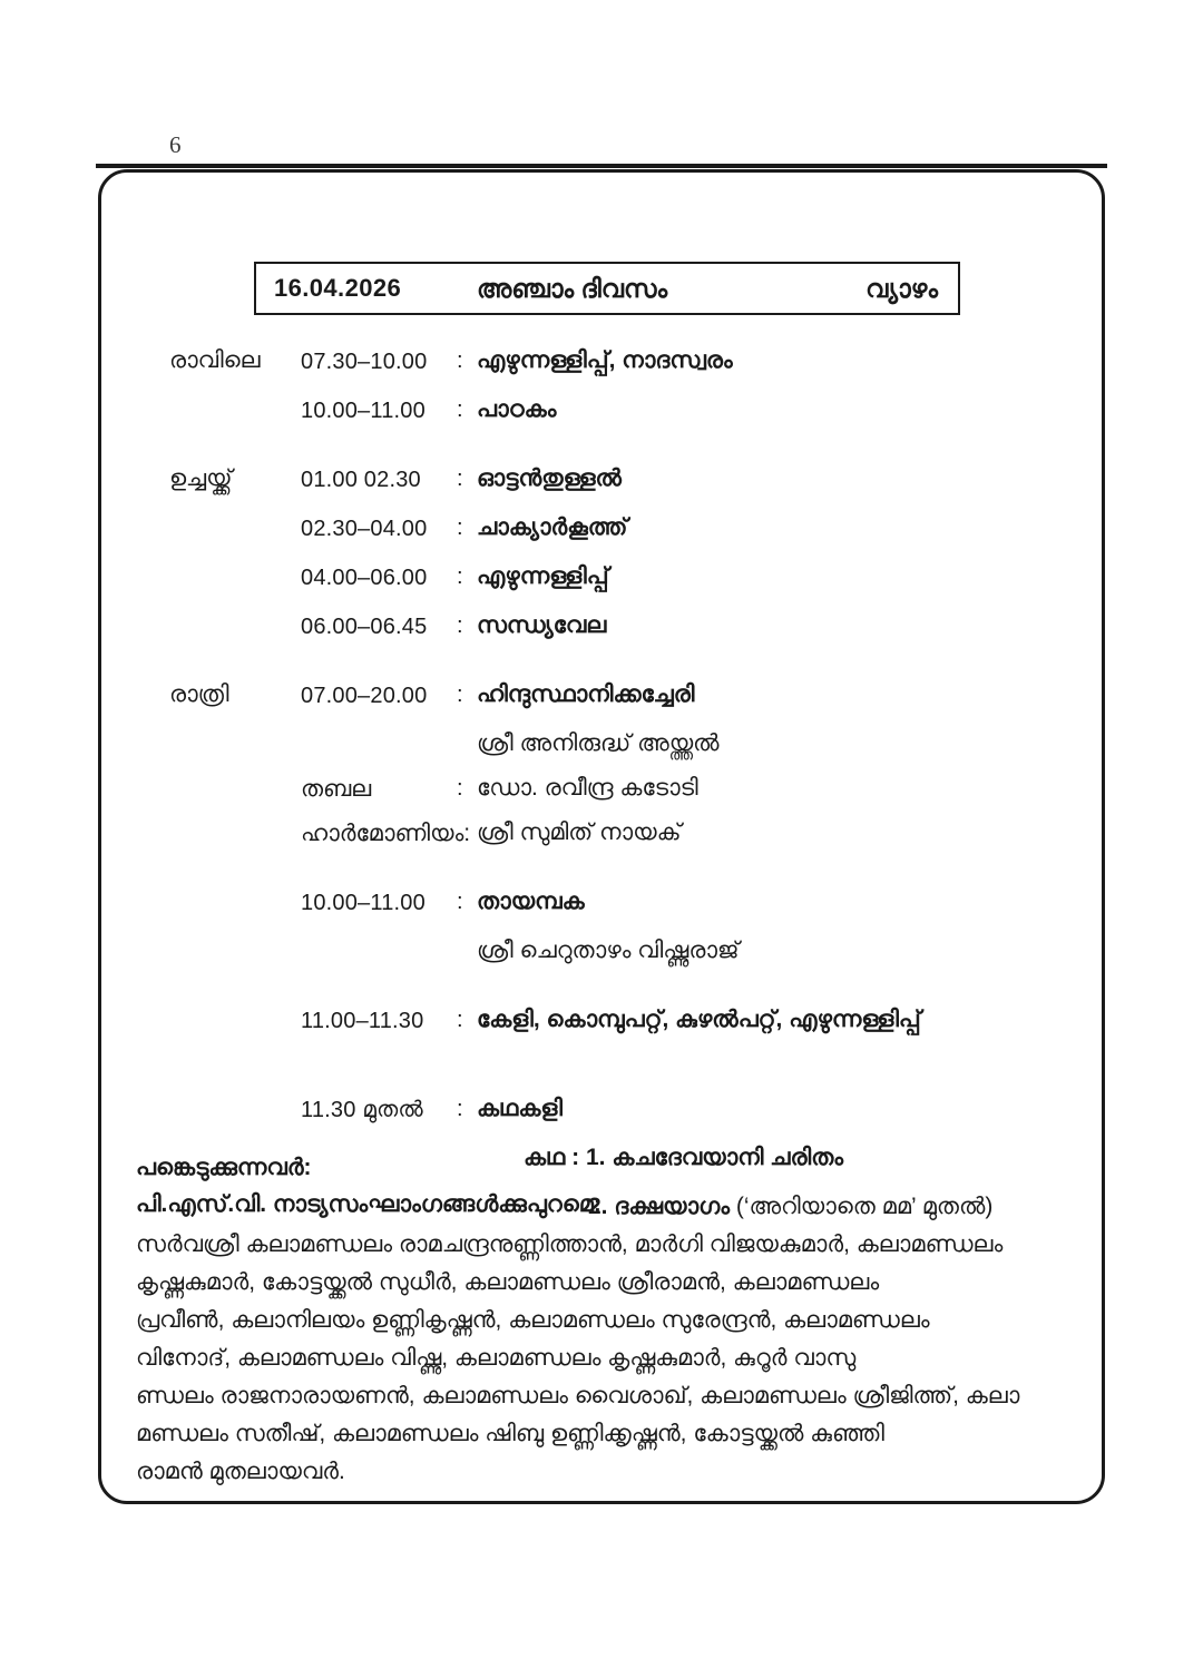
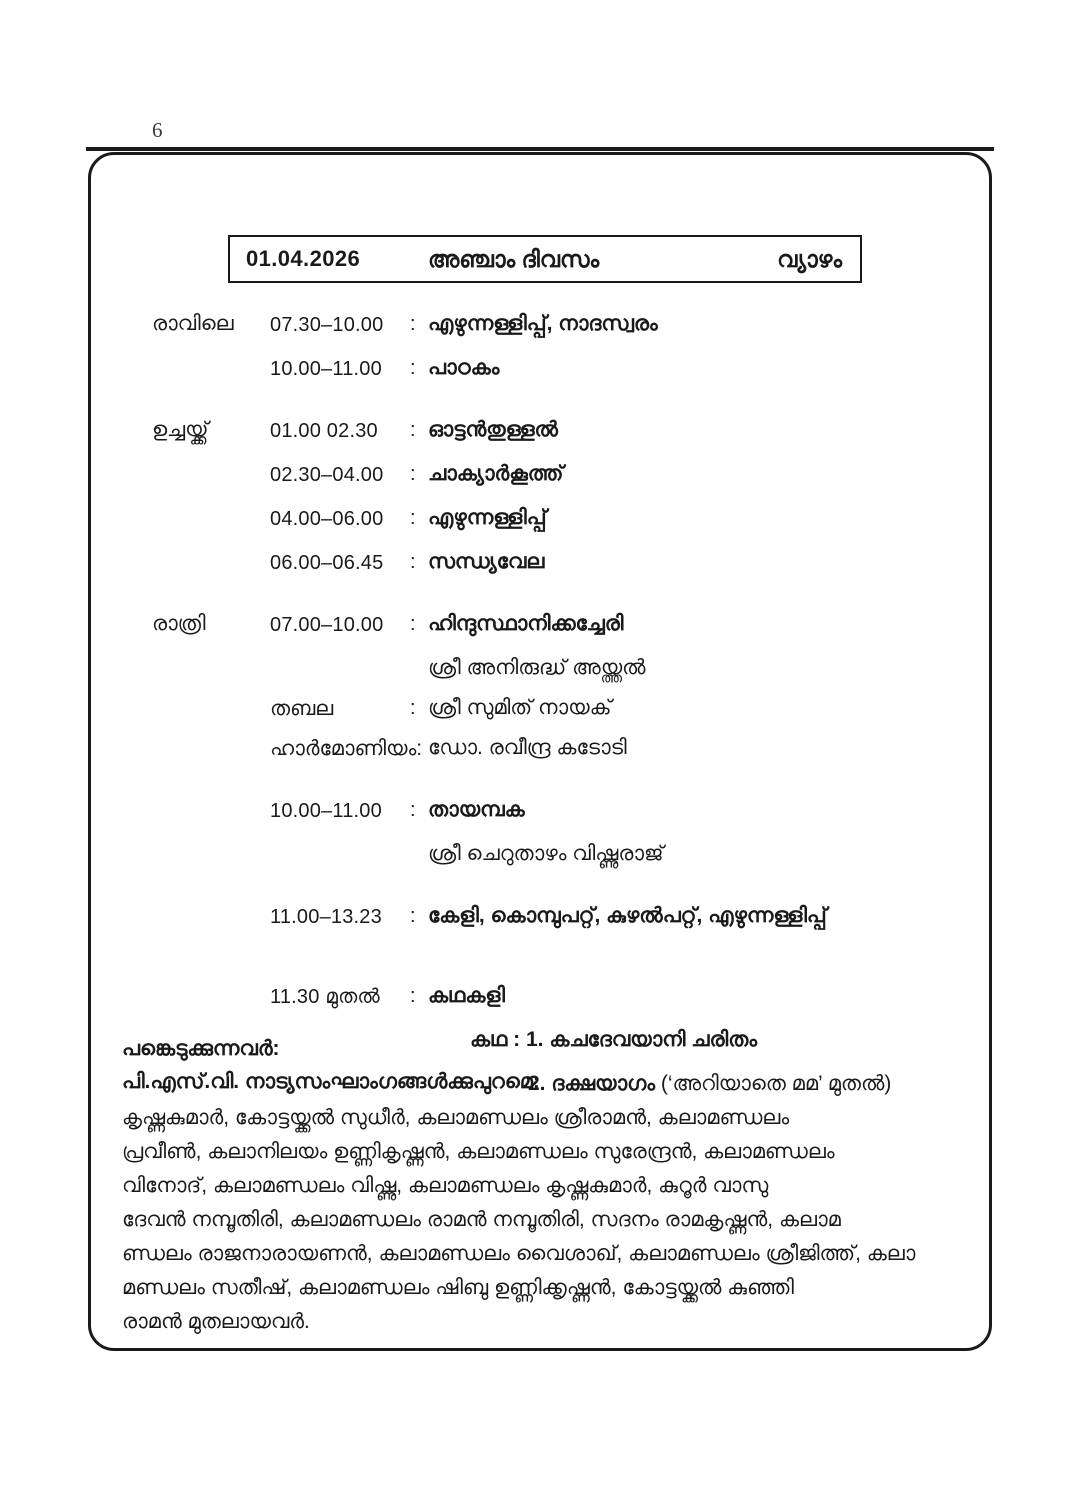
  6
- 16.04.2026
+ 01.04.2026
  അഞ്ചാം ദിവസം
  വ്യാഴം
  രാവിലെ
  07.30–10.00
  :
  എഴുന്നള്ളിപ്പ്, നാദസ്വരം
  10.00–11.00
  :
  പാഠകം
  ഉച്ചയ്ക്ക്
  01.00 02.30
  :
  ഓട്ടൻതുള്ളൽ
  02.30–04.00
  :
  ചാക്യാർകൂത്ത്
  04.00–06.00
  :
  എഴുന്നള്ളിപ്പ്
  06.00–06.45
  :
  സന്ധ്യവേല
  രാത്രി
- 07.00–20.00
+ 07.00–10.00
  :
  ഹിന്ദുസ്ഥാനിക്കച്ചേരി
  ശ്രീ അനിരുദ്ധ് അയ്ത്തൽ
  തബല
  :
- ഡോ. രവീന്ദ്ര കടോടി
+ ശ്രീ സുമിത് നായക്
  ഹാർമോണിയം:
- ശ്രീ സുമിത് നായക്
+ ഡോ. രവീന്ദ്ര കടോടി
  10.00–11.00
  :
  തായമ്പക
  ശ്രീ ചെറുതാഴം വിഷ്ണുരാജ്
- 11.00–11.30
+ 11.00–13.23
  :
  കേളി, കൊമ്പുപറ്റ്, കുഴൽപറ്റ്, എഴുന്നള്ളിപ്പ്
  11.30 മുതൽ
  :
  കഥകളി
  കഥ : 1. കചദേവയാനി ചരിതം
  2. ദക്ഷയാഗം (‘അറിയാതെ മമ’ മുതൽ)
  പങ്കെടുക്കുന്നവർ:
  പി.എസ്.വി. നാട്യസംഘാംഗങ്ങൾക്കുപുറമെ:
- സർവശ്രീ കലാമണ്ഡലം രാമചന്ദ്രനുണ്ണിത്താൻ, മാർഗി വിജയകുമാർ, കലാമണ്ഡലം
  കൃഷ്ണകുമാർ, കോട്ടയ്ക്കൽ സുധീർ, കലാമണ്ഡലം ശ്രീരാമൻ, കലാമണ്ഡലം
  പ്രവീൺ, കലാനിലയം ഉണ്ണികൃഷ്ണൻ, കലാമണ്ഡലം സുരേന്ദ്രൻ, കലാമണ്ഡലം
  വിനോദ്, കലാമണ്ഡലം വിഷ്ണു, കലാമണ്ഡലം കൃഷ്ണകുമാർ, കുറൂർ വാസു
+ ദേവൻ നമ്പൂതിരി, കലാമണ്ഡലം രാമൻ നമ്പൂതിരി, സദനം രാമകൃഷ്ണൻ, കലാമ
  ണ്ഡലം രാജനാരായണൻ, കലാമണ്ഡലം വൈശാഖ്, കലാമണ്ഡലം ശ്രീജിത്ത്, കലാ
  മണ്ഡലം സതീഷ്, കലാമണ്ഡലം ഷിബു ഉണ്ണിക്കൃഷ്ണൻ, കോട്ടയ്ക്കൽ കുഞ്ഞി
  രാമൻ മുതലായവർ.
